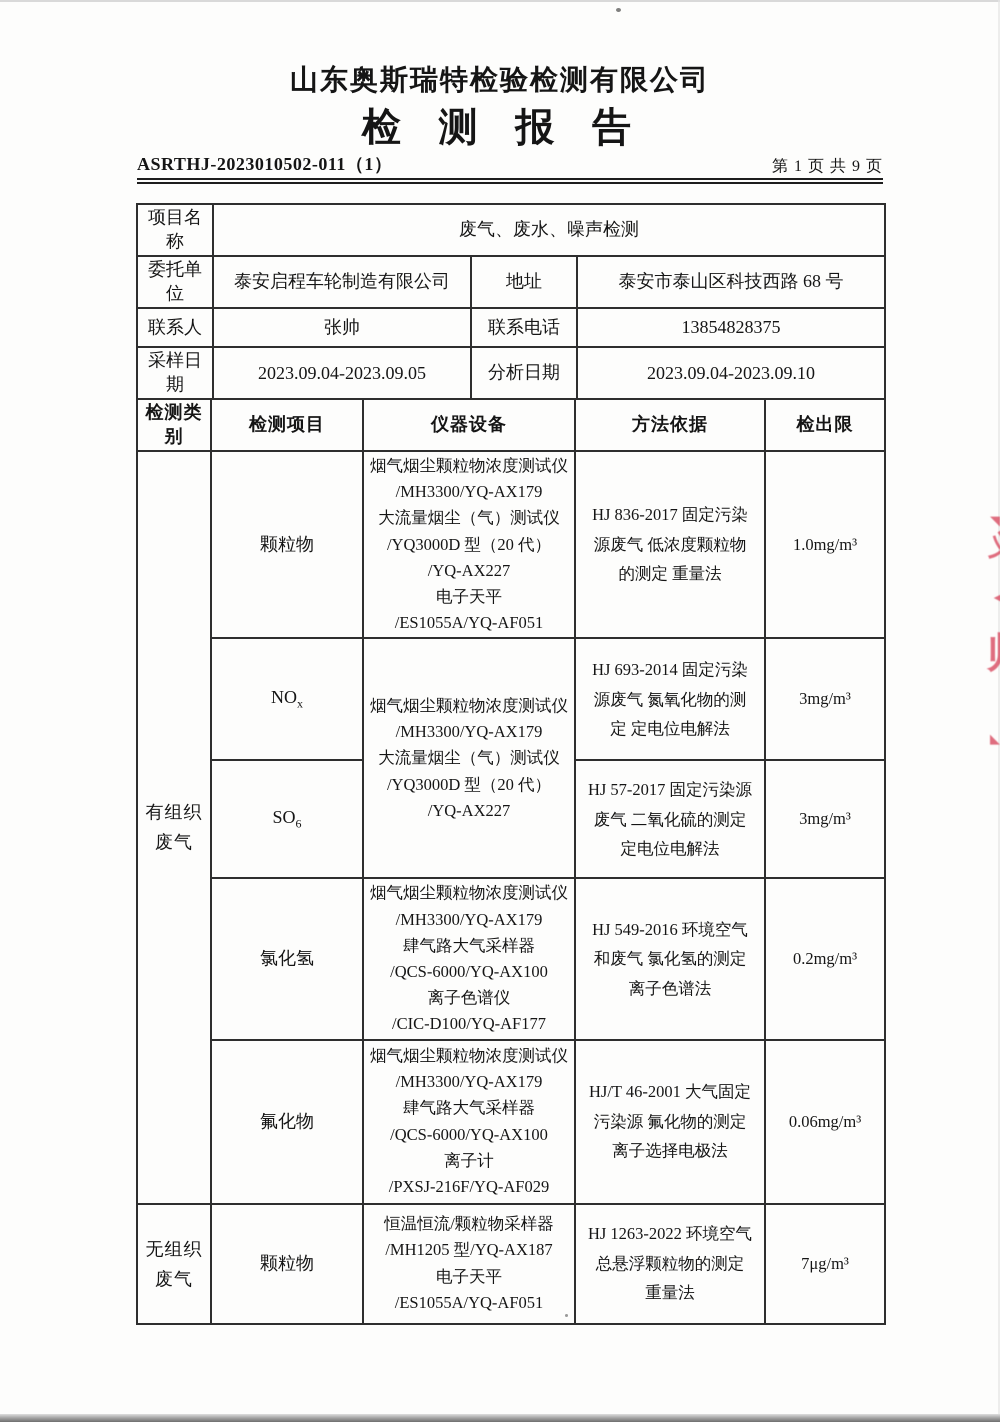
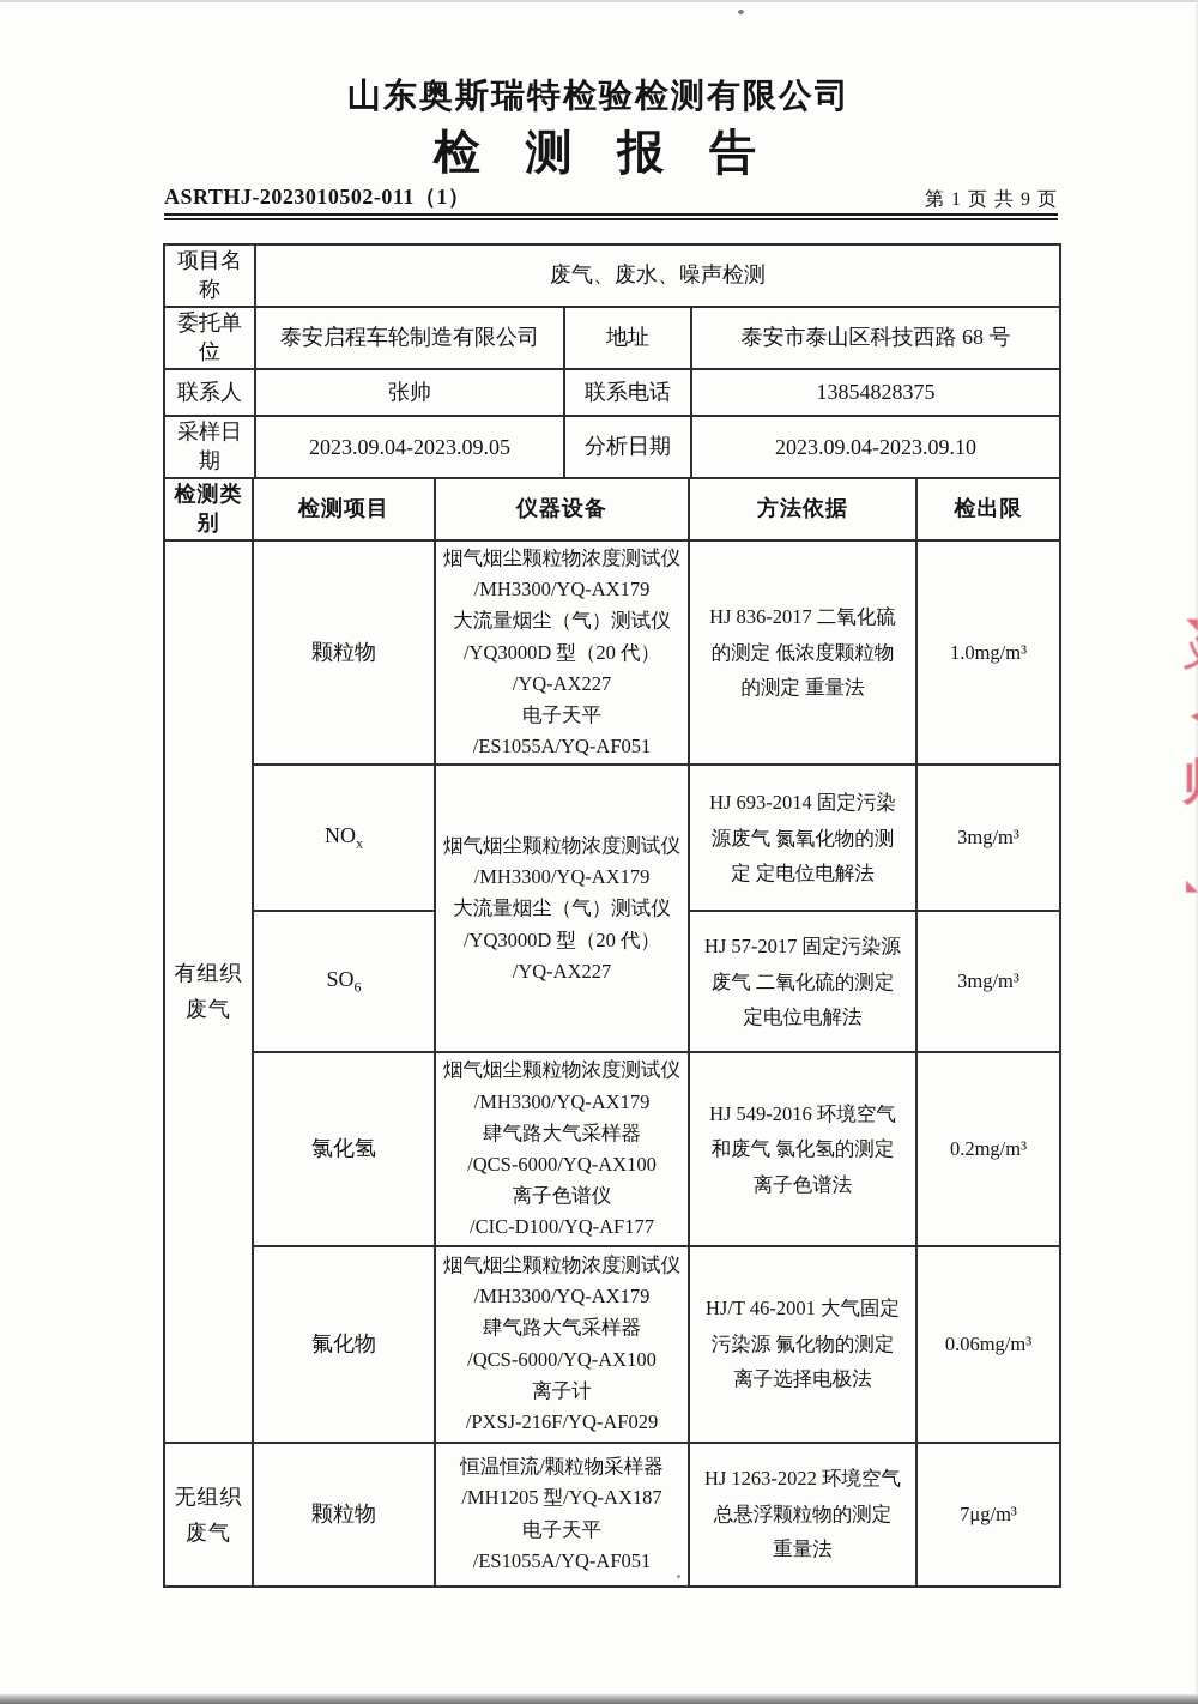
  山东奥斯瑞特检验检测有限公司
  检 测 报 告
  ASRTHJ-2023010502-011（1）
  第 1 页 共 9 页
  项目名称	废气、废水、噪声检测
  委托单位	泰安启程车轮制造有限公司	地址	泰安市泰山区科技西路 68 号
  联系人	张帅	联系电话	13854828375
  采样日期	2023.09.04-2023.09.05	分析日期	2023.09.04-2023.09.10
  检测类别	检测项目	仪器设备	方法依据	检出限
- 有组织 废气	颗粒物	烟气烟尘颗粒物浓度测试仪 /MH3300/YQ-AX179 大流量烟尘（气）测试仪 /YQ3000D 型（20 代） /YQ-AX227 电子天平 /ES1055A/YQ-AF051	HJ 836-2017 固定污染源废气 低浓度颗粒物的测定 重量法	1.0mg/m³
+ 有组织 废气	颗粒物	烟气烟尘颗粒物浓度测试仪 /MH3300/YQ-AX179 大流量烟尘（气）测试仪 /YQ3000D 型（20 代） /YQ-AX227 电子天平 /ES1055A/YQ-AF051	HJ 836-2017 二氧化硫的测定 低浓度颗粒物的测定 重量法	1.0mg/m³
  NOx	烟气烟尘颗粒物浓度测试仪 /MH3300/YQ-AX179 大流量烟尘（气）测试仪 /YQ3000D 型（20 代） /YQ-AX227	HJ 693-2014 固定污染源废气 氮氧化物的测定 定电位电解法	3mg/m³
  SO6	HJ 57-2017 固定污染源废气 二氧化硫的测定 定电位电解法	3mg/m³
  氯化氢	烟气烟尘颗粒物浓度测试仪 /MH3300/YQ-AX179 肆气路大气采样器 /QCS-6000/YQ-AX100 离子色谱仪 /CIC-D100/YQ-AF177	HJ 549-2016 环境空气和废气 氯化氢的测定 离子色谱法	0.2mg/m³
  氟化物	烟气烟尘颗粒物浓度测试仪 /MH3300/YQ-AX179 肆气路大气采样器 /QCS-6000/YQ-AX100 离子计 /PXSJ-216F/YQ-AF029	HJ/T 46-2001 大气固定污染源 氟化物的测定 离子选择电极法	0.06mg/m³
  无组织 废气	颗粒物	恒温恒流/颗粒物采样器 /MH1205 型/YQ-AX187 电子天平 /ES1055A/YQ-AF051	HJ 1263-2022 环境空气 总悬浮颗粒物的测定 重量法	7μg/m³
  ◥
  ◄
  ◣
